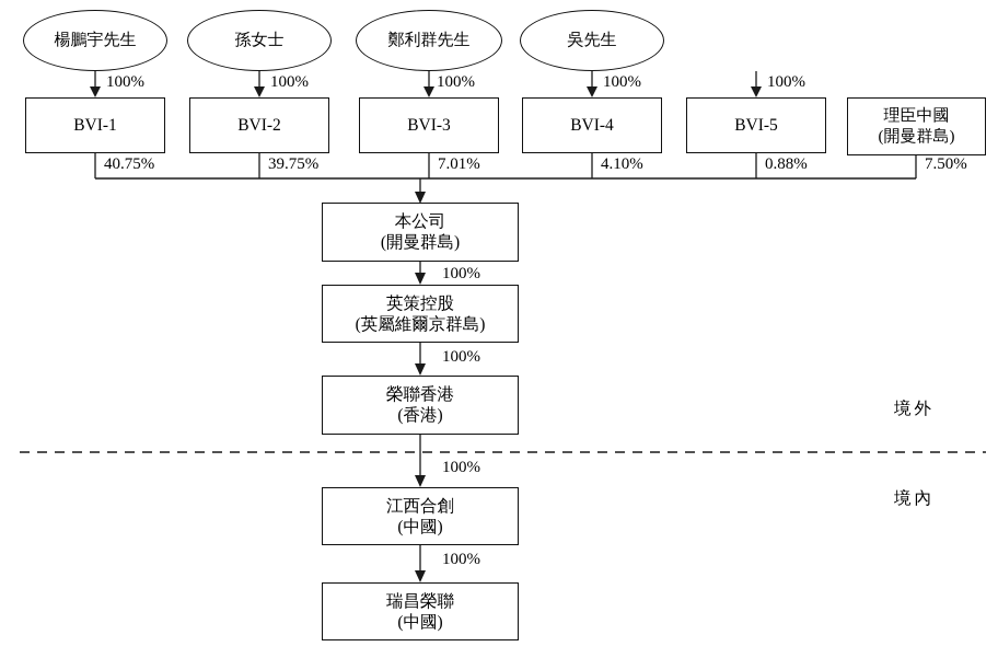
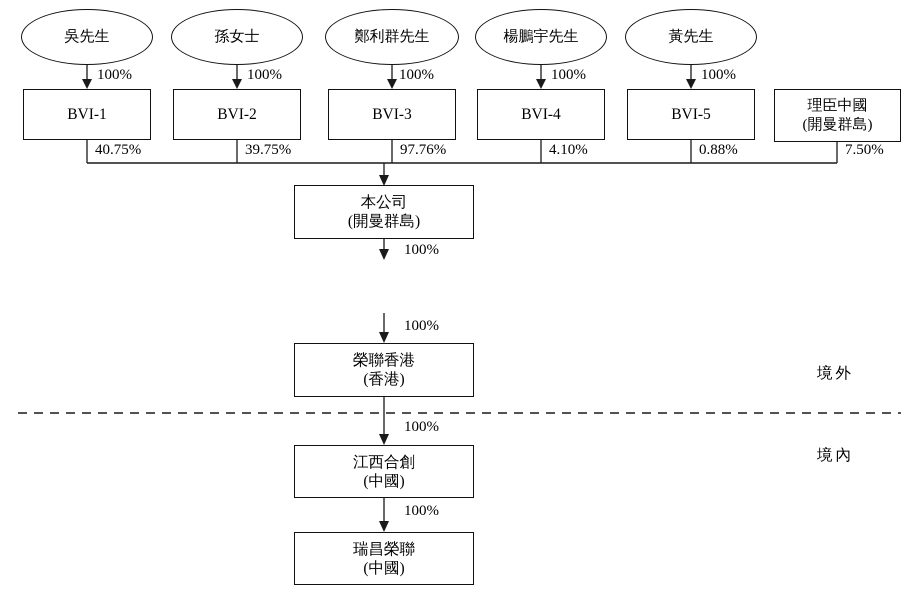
- 楊鵬宇先生
+ 吳先生
  孫女士
  鄭利群先生
- 吳先生
+ 楊鵬宇先生
+ 黃先生
  100%
  100%
  100%
  100%
  100%
  BVI-1
  BVI-2
  BVI-3
  BVI-4
  BVI-5
  理臣中國
  (開曼群島)
  40.75%
  39.75%
- 7.01%
+ 97.76%
  4.10%
  0.88%
  7.50%
  本公司
  (開曼群島)
- 英策控股
- (英屬維爾京群島)
  榮聯香港
  (香港)
  江西合創
  (中國)
  瑞昌榮聯
  (中國)
  100%
  100%
  100%
  100%
  境外
  境內
